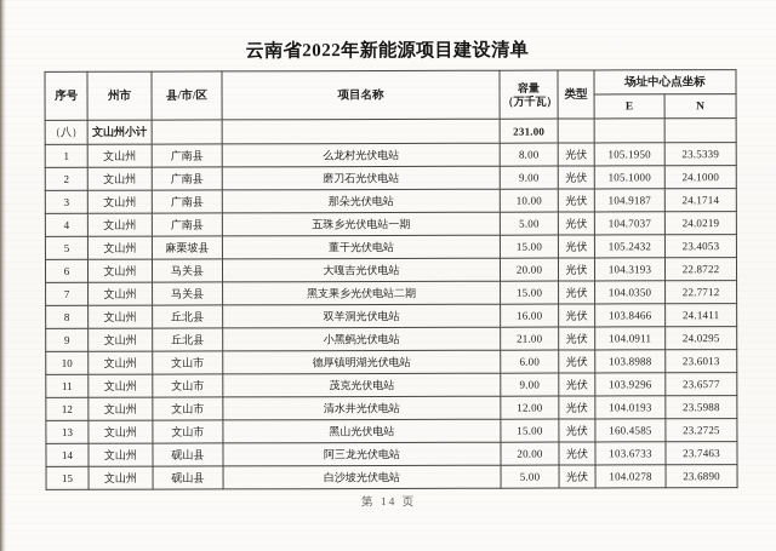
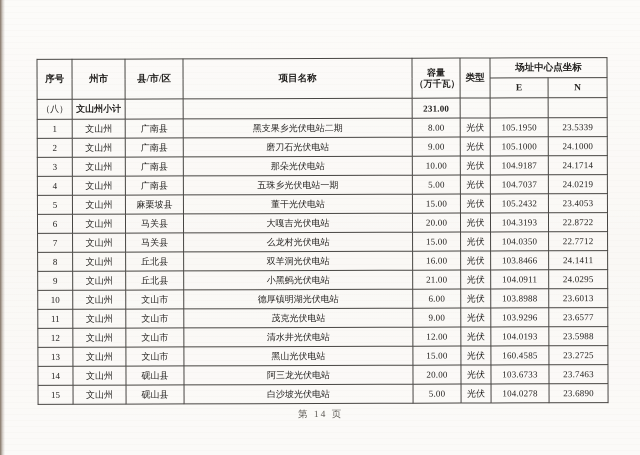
- 云南省2022年新能源项目建设清单
  序号	州市	县/市/区	项目名称	容量 （万千瓦）	类型	场址中心点坐标
  E	N
  （八）	文山州小计			231.00
- 1	文山州	广南县	么龙村光伏电站	8.00	光伏	105.1950	23.5339
+ 1	文山州	广南县	黑支果乡光伏电站二期	8.00	光伏	105.1950	23.5339
  2	文山州	广南县	磨刀石光伏电站	9.00	光伏	105.1000	24.1000
  3	文山州	广南县	那朵光伏电站	10.00	光伏	104.9187	24.1714
  4	文山州	广南县	五珠乡光伏电站一期	5.00	光伏	104.7037	24.0219
  5	文山州	麻栗坡县	董干光伏电站	15.00	光伏	105.2432	23.4053
  6	文山州	马关县	大嘎吉光伏电站	20.00	光伏	104.3193	22.8722
- 7	文山州	马关县	黑支果乡光伏电站二期	15.00	光伏	104.0350	22.7712
+ 7	文山州	马关县	么龙村光伏电站	15.00	光伏	104.0350	22.7712
  8	文山州	丘北县	双羊洞光伏电站	16.00	光伏	103.8466	24.1411
  9	文山州	丘北县	小黑蚂光伏电站	21.00	光伏	104.0911	24.0295
  10	文山州	文山市	德厚镇明湖光伏电站	6.00	光伏	103.8988	23.6013
  11	文山州	文山市	茂克光伏电站	9.00	光伏	103.9296	23.6577
  12	文山州	文山市	清水井光伏电站	12.00	光伏	104.0193	23.5988
  13	文山州	文山市	黑山光伏电站	15.00	光伏	160.4585	23.2725
  14	文山州	砚山县	阿三龙光伏电站	20.00	光伏	103.6733	23.7463
  15	文山州	砚山县	白沙坡光伏电站	5.00	光伏	104.0278	23.6890
  第 14 页
